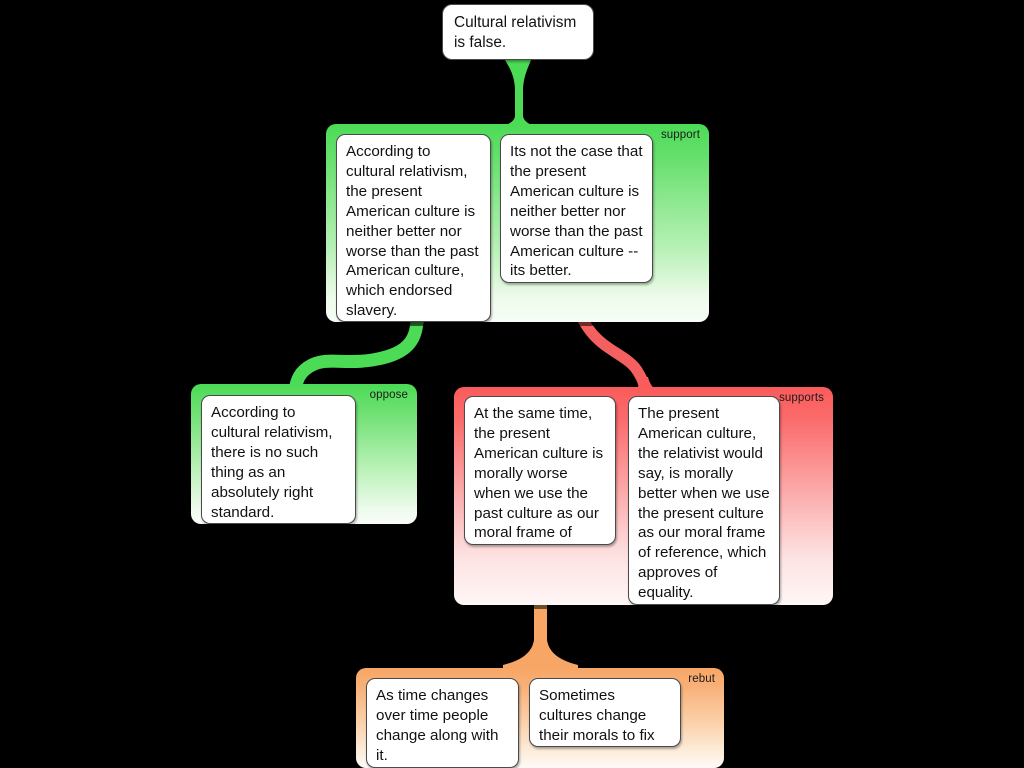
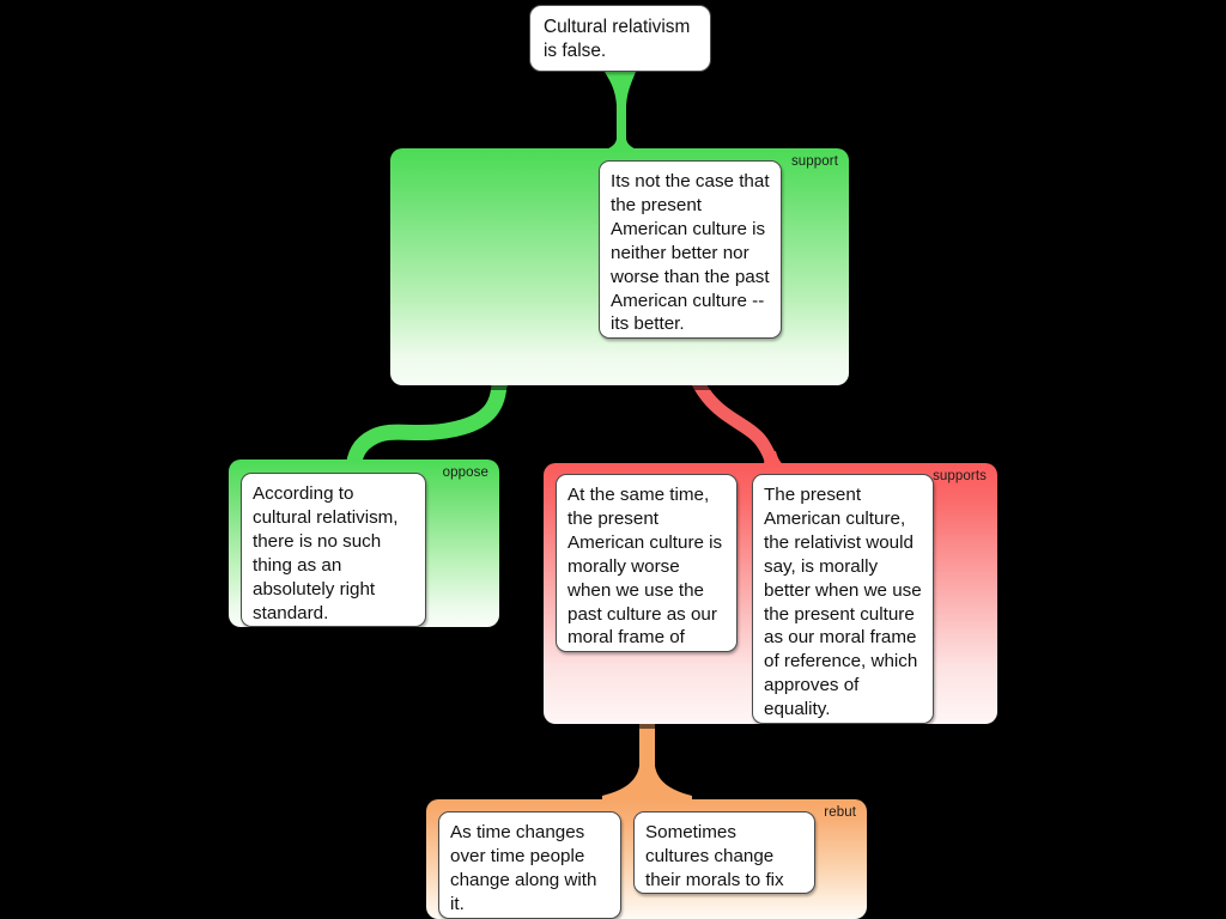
  Cultural relativism is false.
  support
- According to cultural relativism, the present American culture is neither better nor worse than the past American culture, which endorsed slavery.
  Its not the case that the present American culture is neither better nor worse than the past American culture -- its better.
  oppose
  According to cultural relativism, there is no such thing as an absolutely right standard.
  supports
  At the same time, the present American culture is morally worse when we use the past culture as our moral frame of
  The present American culture, the relativist would say, is morally better when we use the present culture as our moral frame of reference, which approves of equality.
  rebut
  As time changes over time people change along with it.
  Sometimes cultures change their morals to fix
